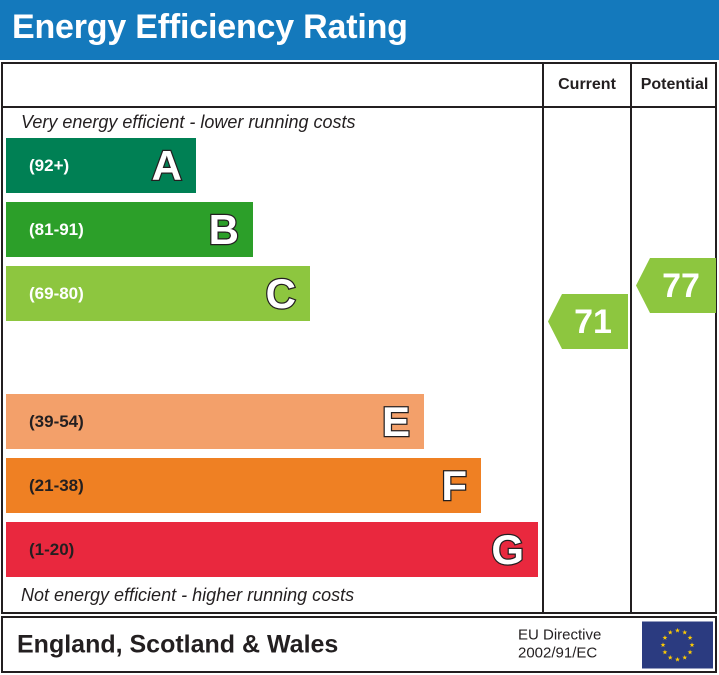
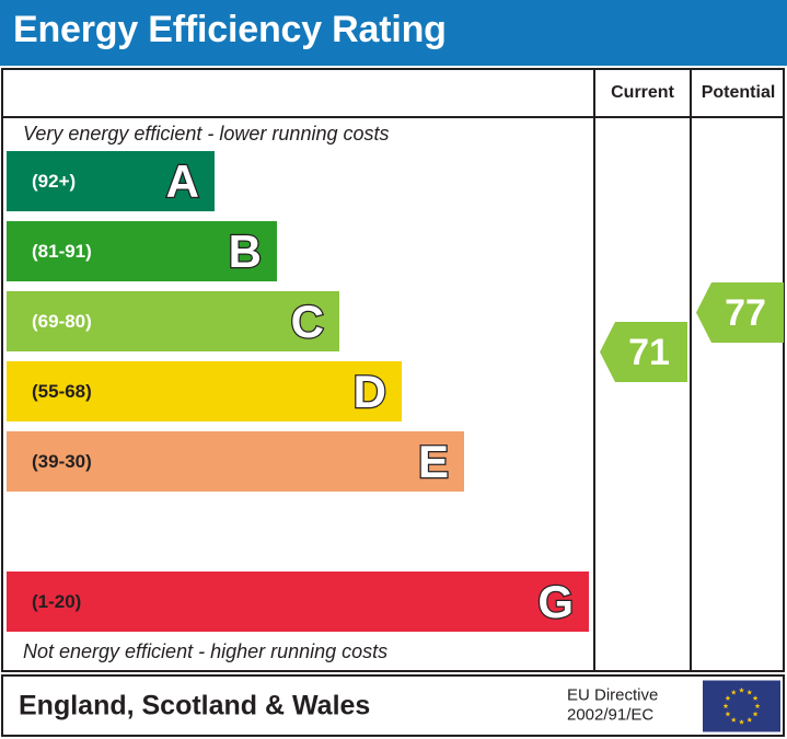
  Energy Efficiency Rating
  Current
  Potential
  Very energy efficient - lower running costs
  Not energy efficient - higher running costs
  (92+)
  A
  (81-91)
  B
  (69-80)
  C
+ (55-68)
+ D
- (39-54)
+ (39-30)
  E
- (21-38)
- F
  (1-20)
  G
  71
  77
  England, Scotland & Wales
  EU Directive
  2002/91/EC
